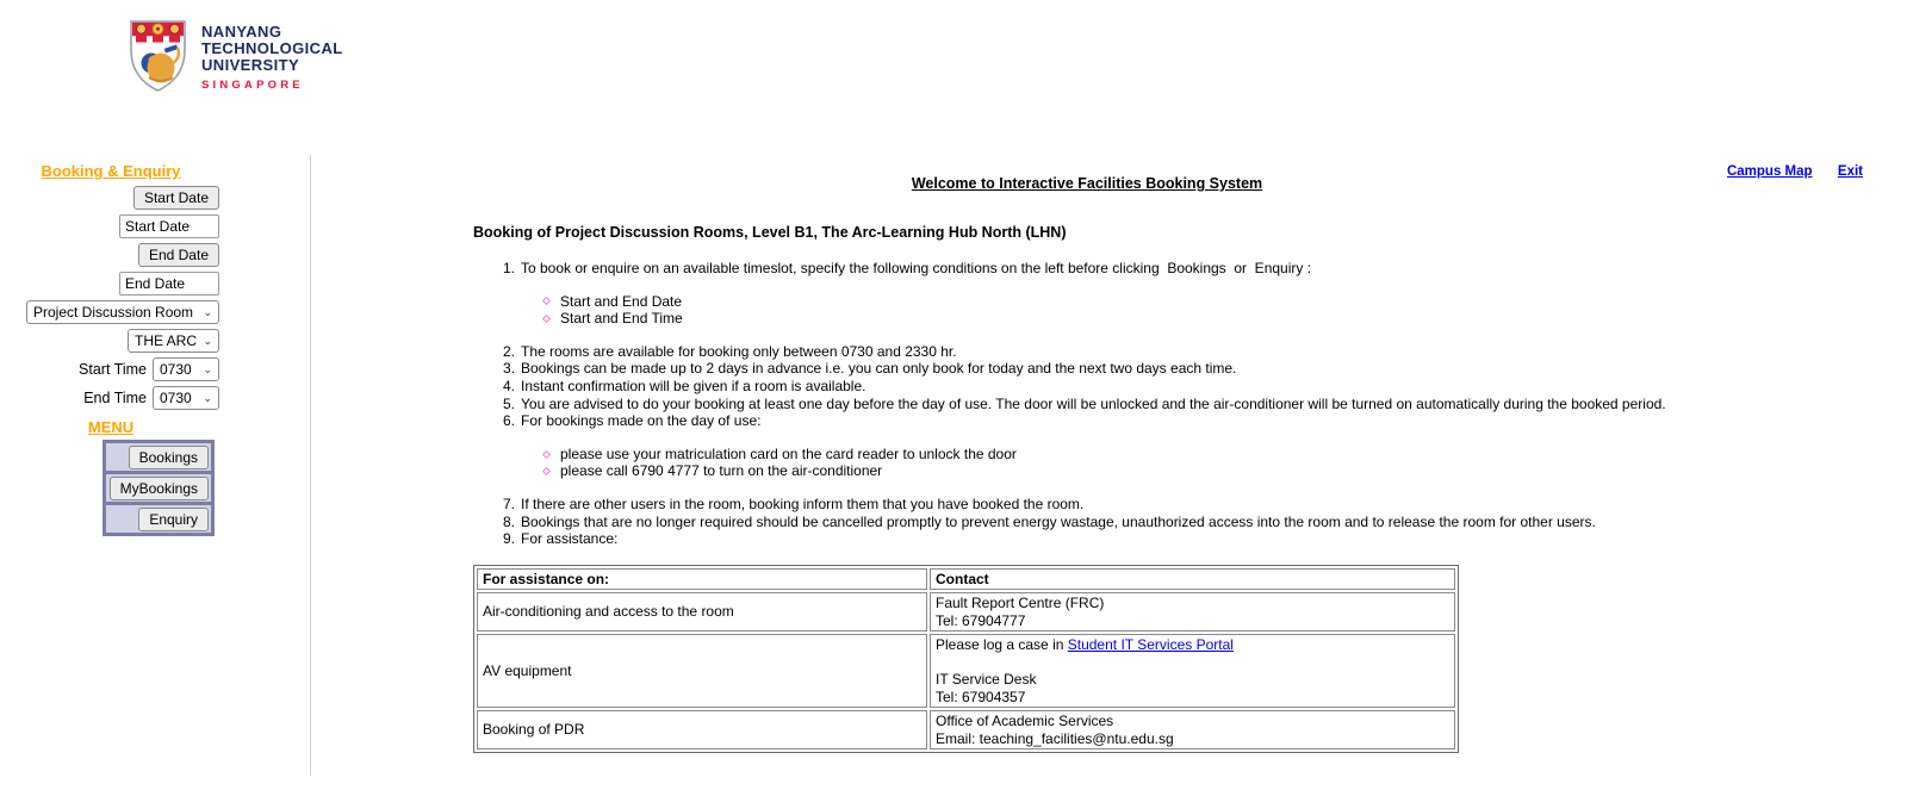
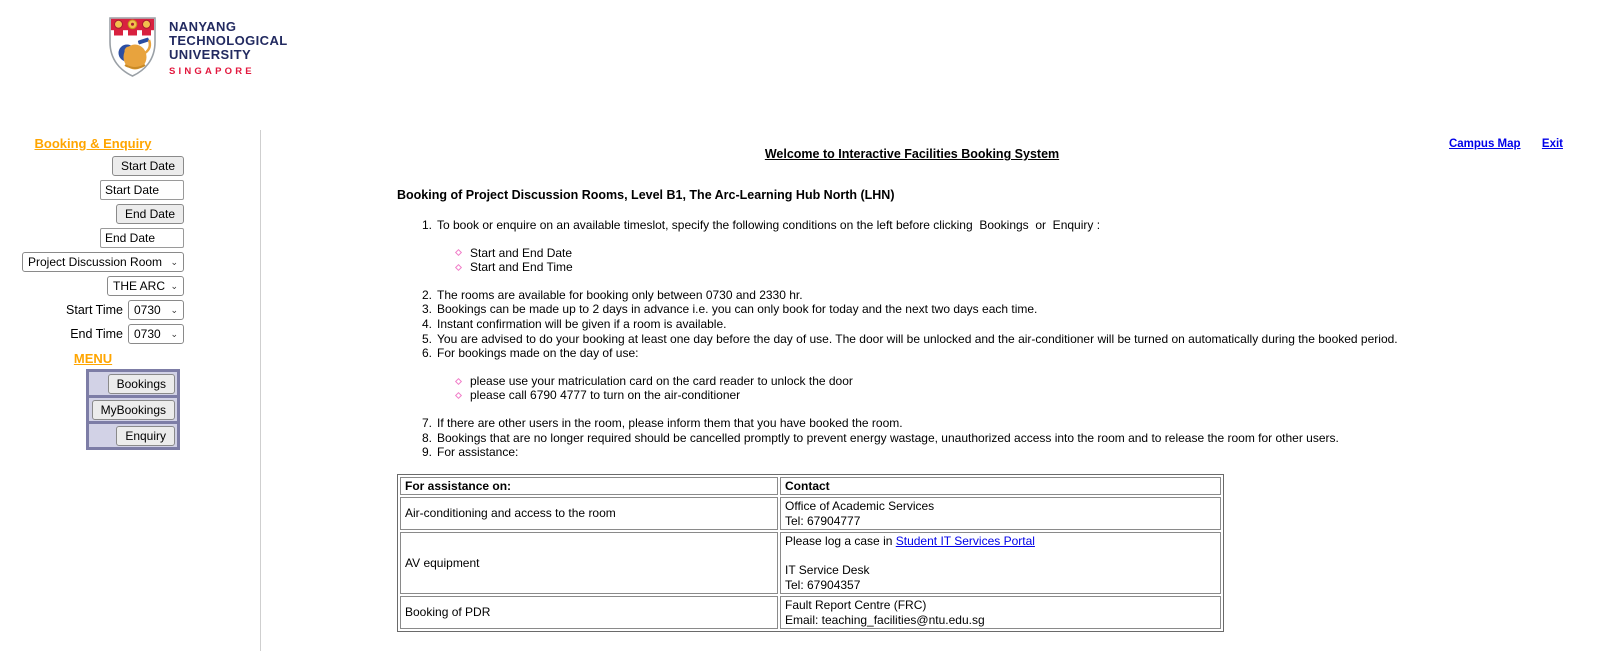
  NANYANG
  TECHNOLOGICAL
  UNIVERSITY
  SINGAPORE
  Campus Map Exit
  Booking & Enquiry
  Start Date
  Start Date
  End Date
  End Date
  Project Discussion Room
  ⌄
  THE ARC
  ⌄
  Start Time
  0730
  ⌄
  End Time
  0730
  ⌄
  MENU
  Bookings
  MyBookings
  Enquiry
  Welcome to Interactive Facilities Booking System
  Booking of Project Discussion Rooms, Level B1, The Arc-Learning Hub North (LHN)
  1.
  To book or enquire on an available timeslot, specify the following conditions on the left before clicking Bookings or Enquiry :
  Start and End Date
  Start and End Time
  2.
  The rooms are available for booking only between 0730 and 2330 hr.
  3.
  Bookings can be made up to 2 days in advance i.e. you can only book for today and the next two days each time.
  4.
  Instant confirmation will be given if a room is available.
  5.
  You are advised to do your booking at least one day before the day of use. The door will be unlocked and the air-conditioner will be turned on automatically during the booked period.
  6.
  For bookings made on the day of use:
  please use your matriculation card on the card reader to unlock the door
  please call 6790 4777 to turn on the air-conditioner
  7.
- If there are other users in the room, booking inform them that you have booked the room.
+ If there are other users in the room, please inform them that you have booked the room.
  8.
  Bookings that are no longer required should be cancelled promptly to prevent energy wastage, unauthorized access into the room and to release the room for other users.
  9.
  For assistance:
  For assistance on:	Contact
- Air-conditioning and access to the room	Fault Report Centre (FRC)Tel: 67904777
+ Air-conditioning and access to the room	Office of Academic ServicesTel: 67904777
  AV equipment	Please log a case in Student IT Services Portal IT Service DeskTel: 67904357
- Booking of PDR	Office of Academic ServicesEmail: teaching_facilities@ntu.edu.sg
+ Booking of PDR	Fault Report Centre (FRC)Email: teaching_facilities@ntu.edu.sg
